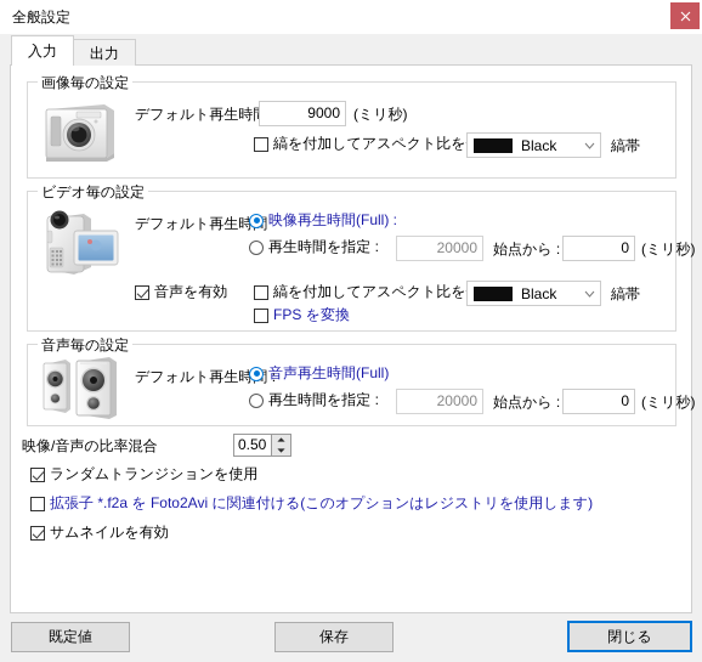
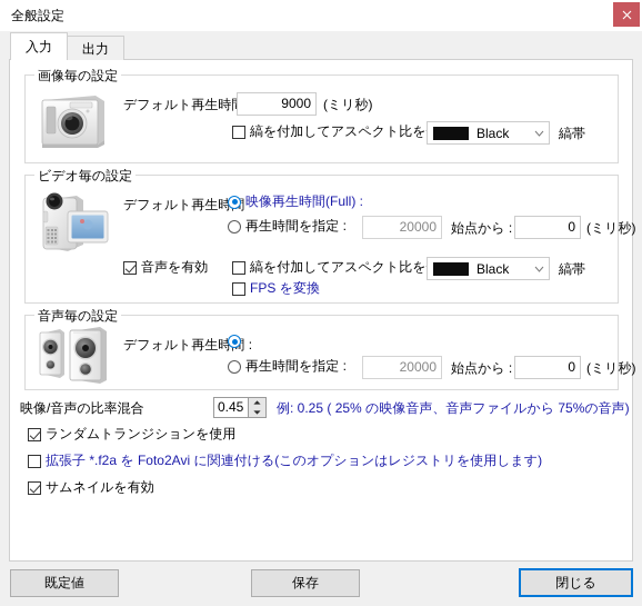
  全般設定
  入力
  出力
  画像毎の設定
  デフォルト再生時
  9000
  (ミリ秒)
  縞を付加してアスペクト比を
  Black
  縞帯
  ビデオ毎の設定
  デフォルト再生時
  映像再生時間(Full) :
  再生時間を指定 :
  20000
  始点から :
  0
  (ミリ秒)
  音声を有効
  縞を付加してアスペクト比を
  FPS を変換
  Black
  縞帯
  音声毎の設定
  デフォルト再生時 :
- 音声再生時間(Full)
  再生時間を指定 :
  20000
  始点から :
  0
  (ミリ秒)
  映像/音声の比率混合
- 0.50
+ 0.45
+ 例: 0.25 ( 25% の映像音声、音声ファイルから 75%の音声)
  ランダムトランジションを使用
  拡張子 *.f2a を Foto2Avi に関連付ける(このオプションはレジストリを使用します)
  サムネイルを有効
  既定値
  保存
  閉じる
